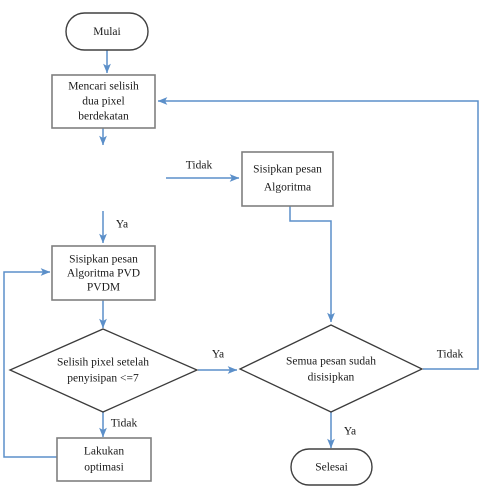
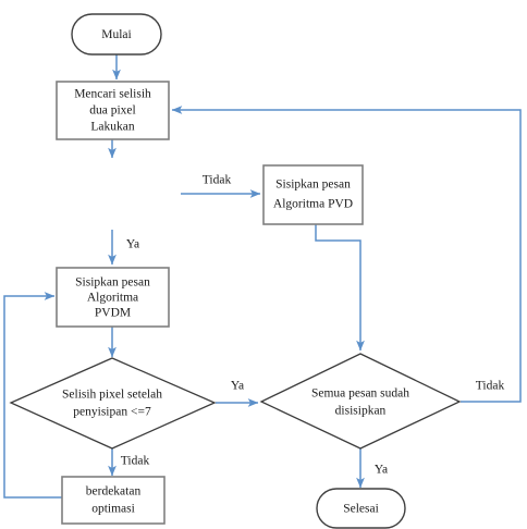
  Mulai
  Mencari selisih
  dua pixel
- berdekatan
+ Lakukan
  Sisipkan pesan
- Algoritma
+ Algoritma PVD
  Sisipkan pesan
- Algoritma PVD
+ Algoritma
  PVDM
  Selisih pixel setelah
  penyisipan <=7
  Semua pesan sudah
  disisipkan
- Lakukan
+ berdekatan
  optimasi
  Selesai
  Tidak
  Ya
  Ya
  Tidak
  Tidak
  Ya
